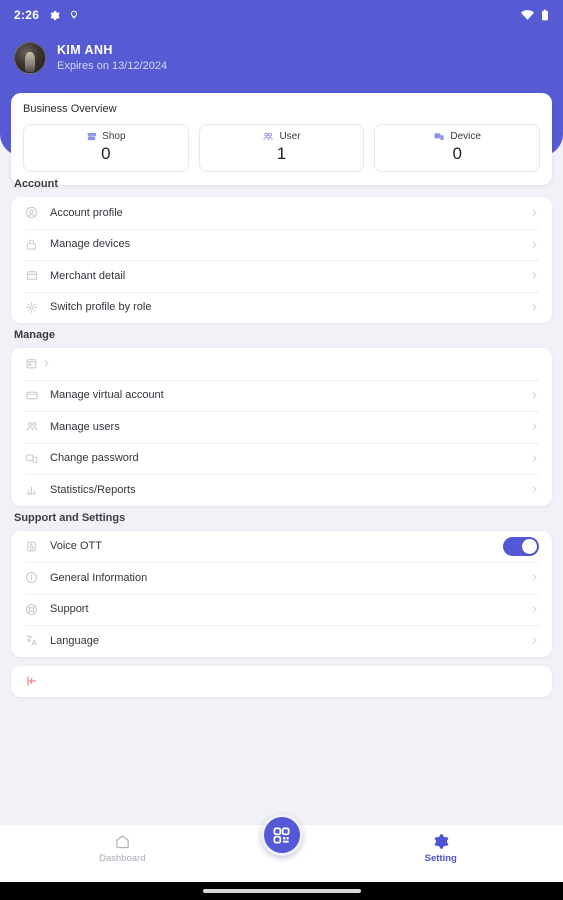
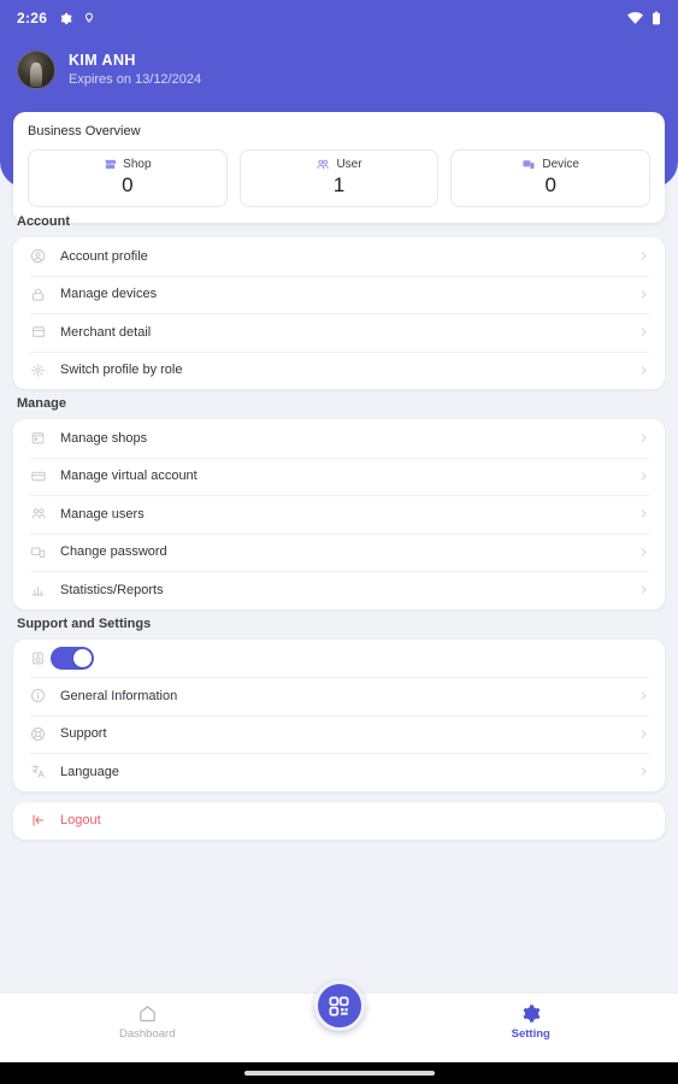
  2:26
  KIM ANH
  Expires on 13/12/2024
  Business Overview
  Shop
  0
  User
  1
  Device
  0
  Account
  Account profile
  Manage devices
  Merchant detail
  Switch profile by role
  Manage
+ Manage shops
  Manage virtual account
  Manage users
  Change password
  Statistics/Reports
  Support and Settings
- Voice OTT
  General Information
  Support
  Language
+ Logout
  Dashboard
  Setting
